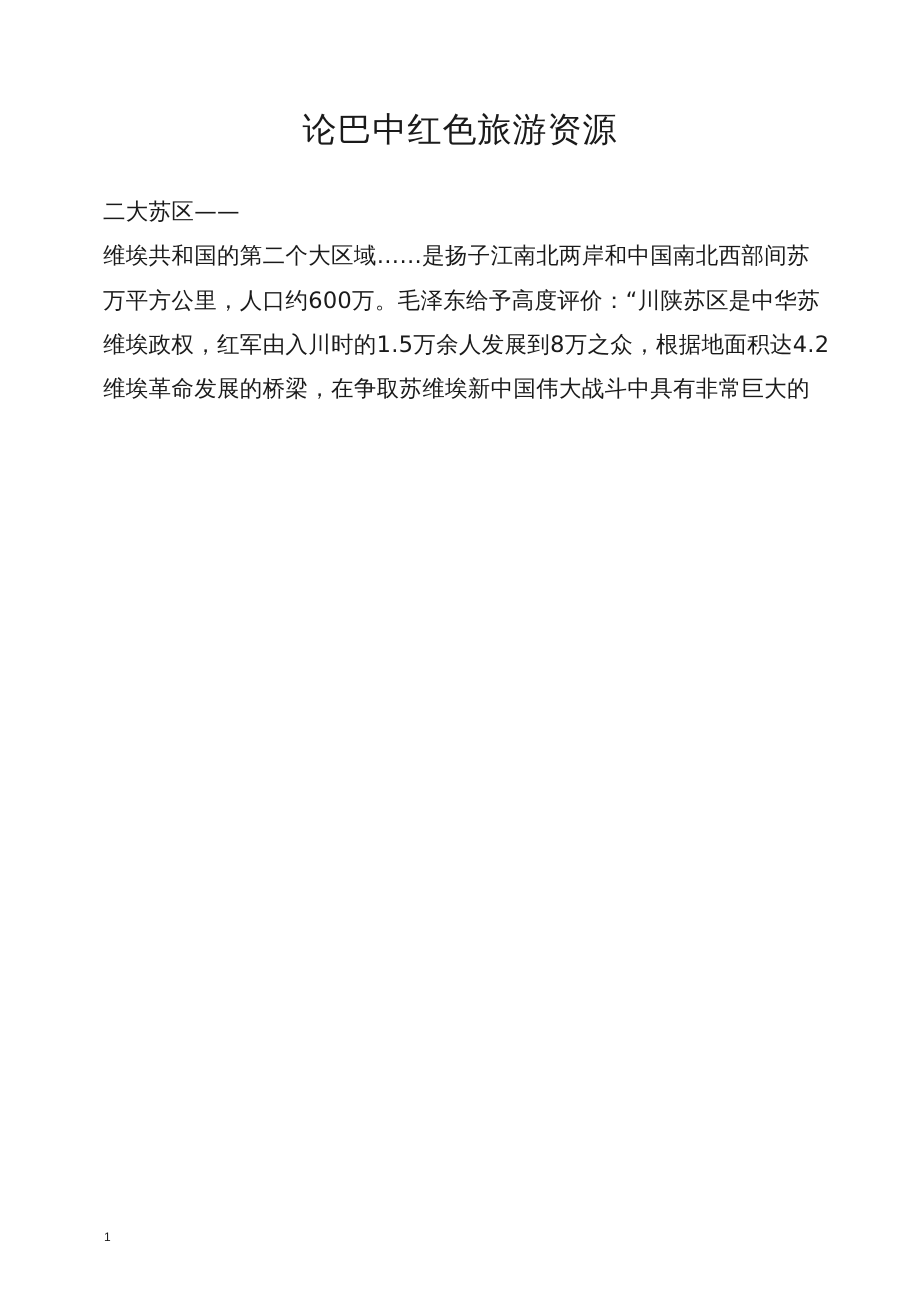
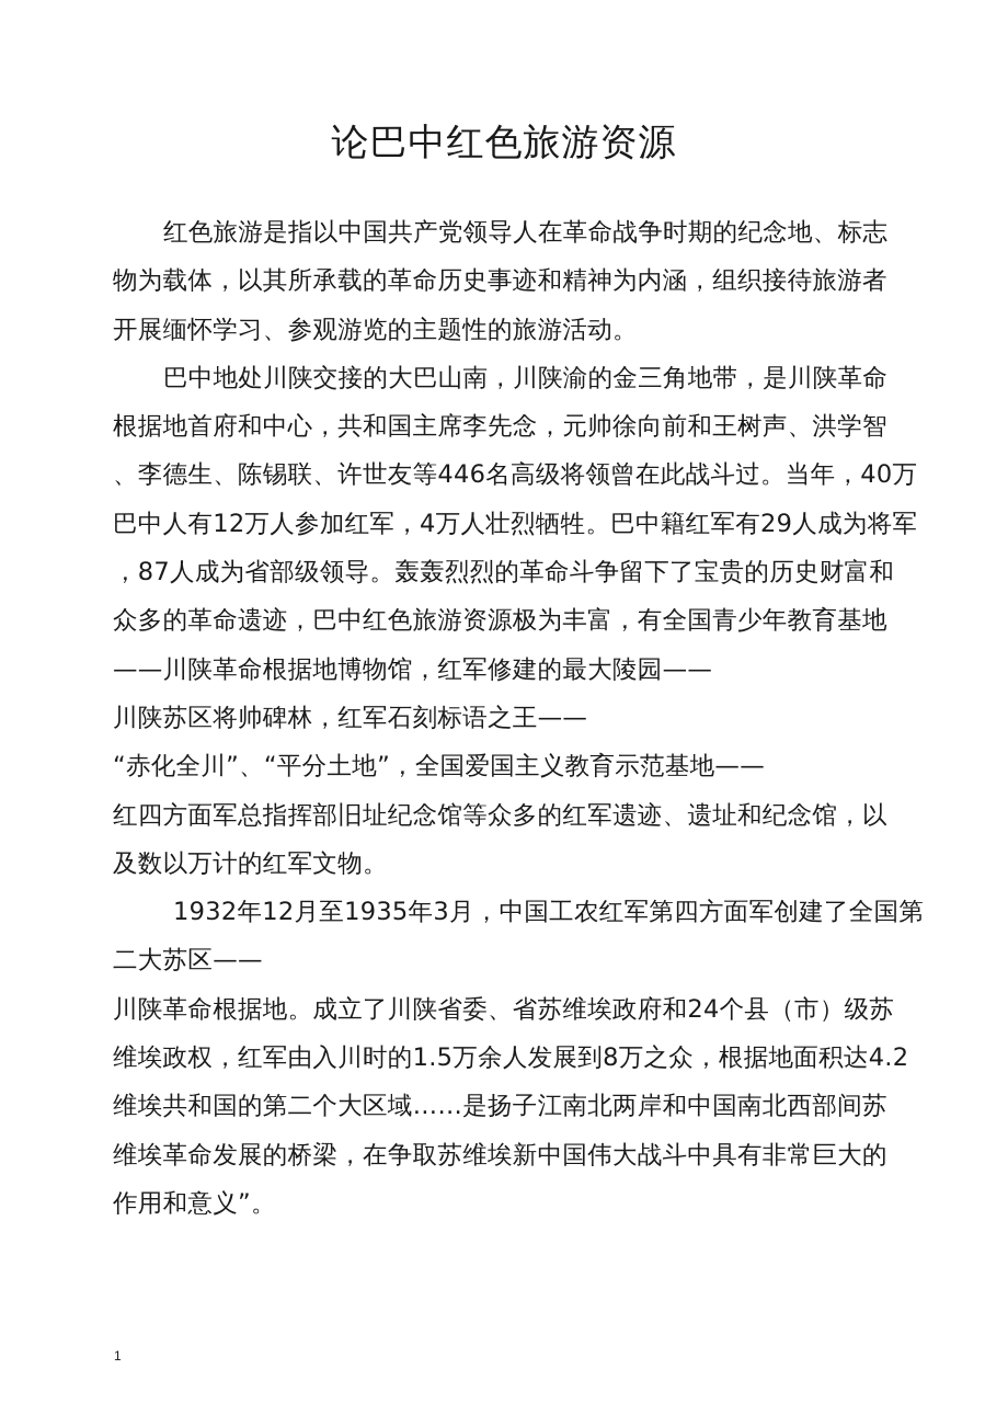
  论巴中红色旅游资源
+ 红色旅游是指以中国共产党领导人在革命战争时期的纪念地、标志
+ 物为载体，以其所承载的革命历史事迹和精神为内涵，组织接待旅游者
+ 开展缅怀学习、参观游览的主题性的旅游活动。
+ 巴中地处川陕交接的大巴山南，川陕渝的金三角地带，是川陕革命
+ 根据地首府和中心，共和国主席李先念，元帅徐向前和王树声、洪学智
+ 、李德生、陈锡联、许世友等446名高级将领曾在此战斗过。当年，40万
+ 巴中人有12万人参加红军，4万人壮烈牺牲。巴中籍红军有29人成为将军
+ ，87人成为省部级领导。轰轰烈烈的革命斗争留下了宝贵的历史财富和
+ 众多的革命遗迹，巴中红色旅游资源极为丰富，有全国青少年教育基地
+ ——川陕革命根据地博物馆，红军修建的最大陵园——
+ 川陕苏区将帅碑林，红军石刻标语之王——
+ “赤化全川”、“平分土地”，全国爱国主义教育示范基地——
+ 红四方面军总指挥部旧址纪念馆等众多的红军遗迹、遗址和纪念馆，以
+ 及数以万计的红军文物。
+ 1932年12月至1935年3月，中国工农红军第四方面军创建了全国第
  二大苏区——
+ 川陕革命根据地。成立了川陕省委、省苏维埃政府和24个县（市）级苏
- 维埃共和国的第二个大区域……是扬子江南北两岸和中国南北西部间苏
+ 维埃政权，红军由入川时的1.5万余人发展到8万之众，根据地面积达4.2
- 万平方公里，人口约600万。毛泽东给予高度评价：“川陕苏区是中华苏
- 维埃政权，红军由入川时的1.5万余人发展到8万之众，根据地面积达4.2
+ 维埃共和国的第二个大区域……是扬子江南北两岸和中国南北西部间苏
  维埃革命发展的桥梁，在争取苏维埃新中国伟大战斗中具有非常巨大的
+ 作用和意义”。
  1
